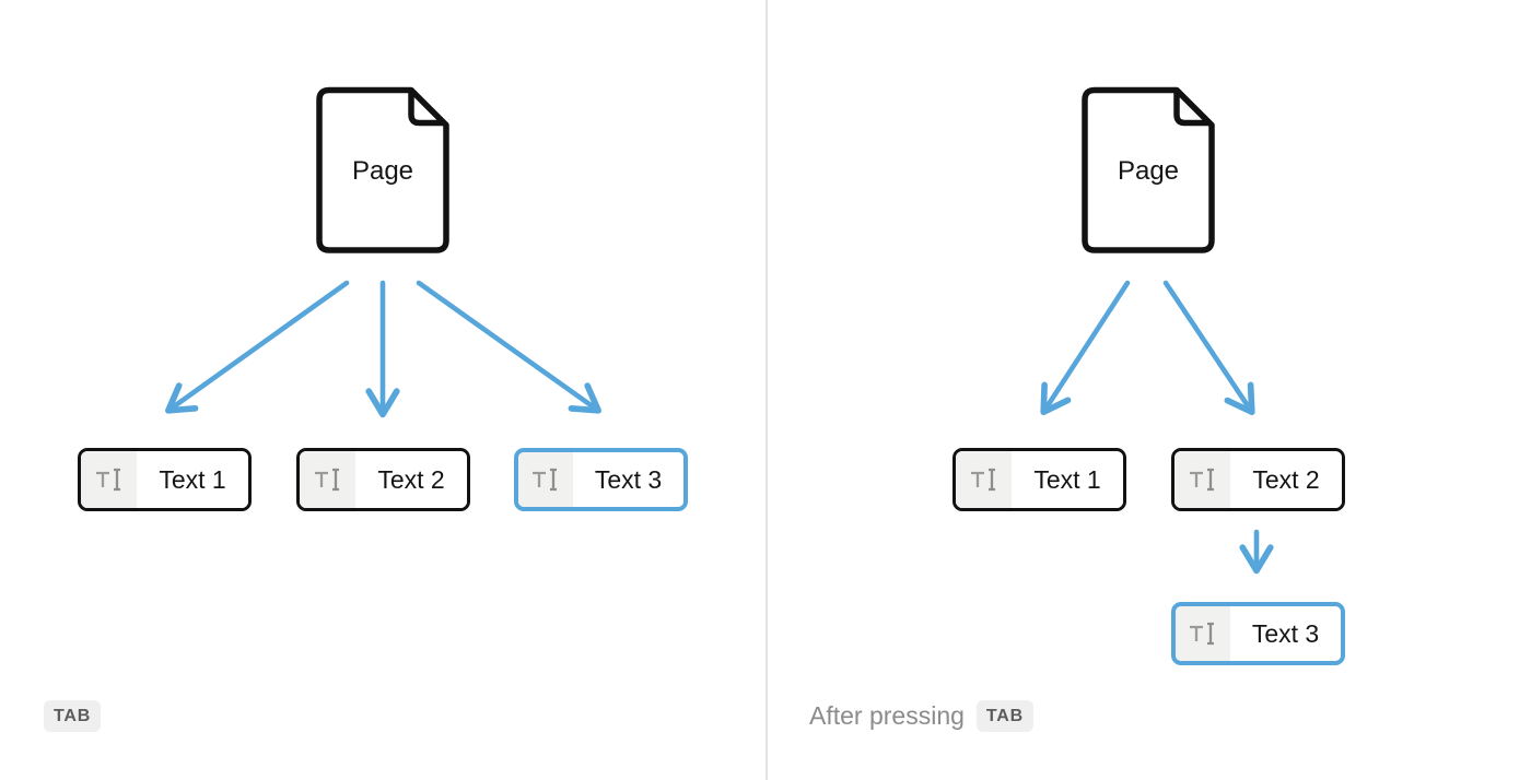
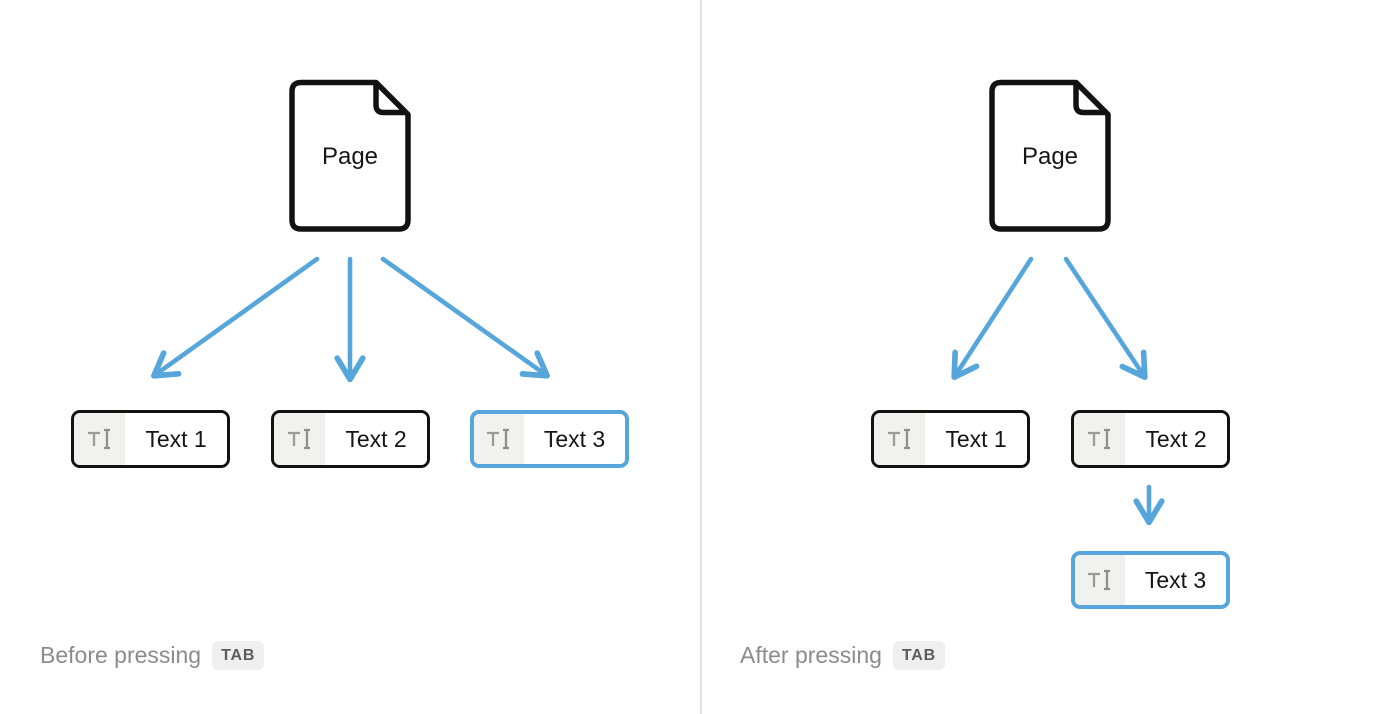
  Page
  Text 1
  Text 2
  Text 3
+ Before pressing
  TAB
  Page
  Text 1
  Text 2
  Text 3
  After pressing
  TAB
